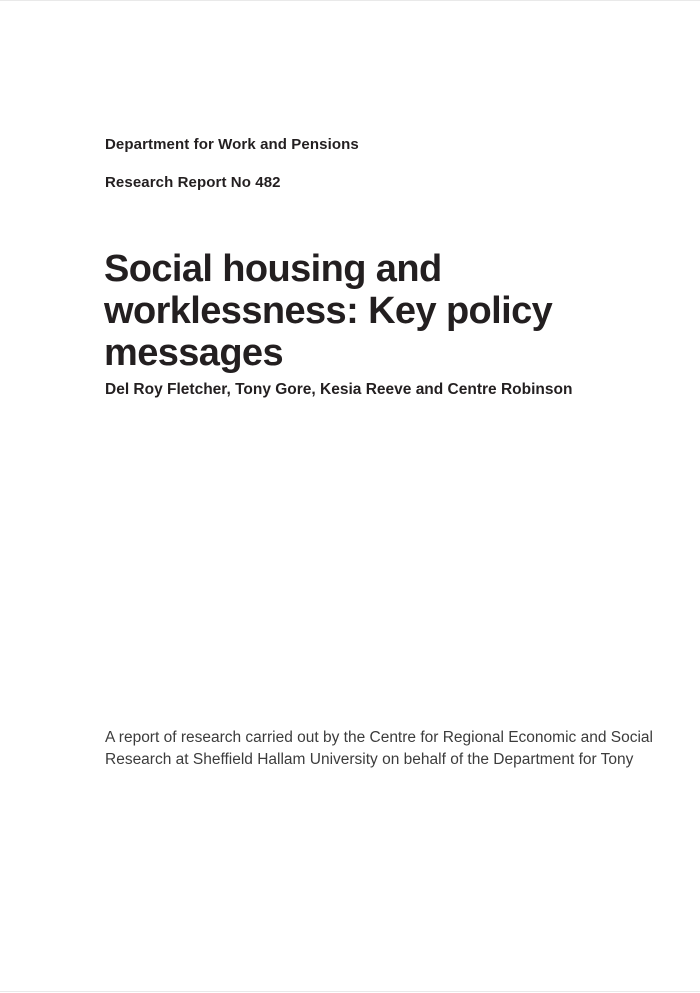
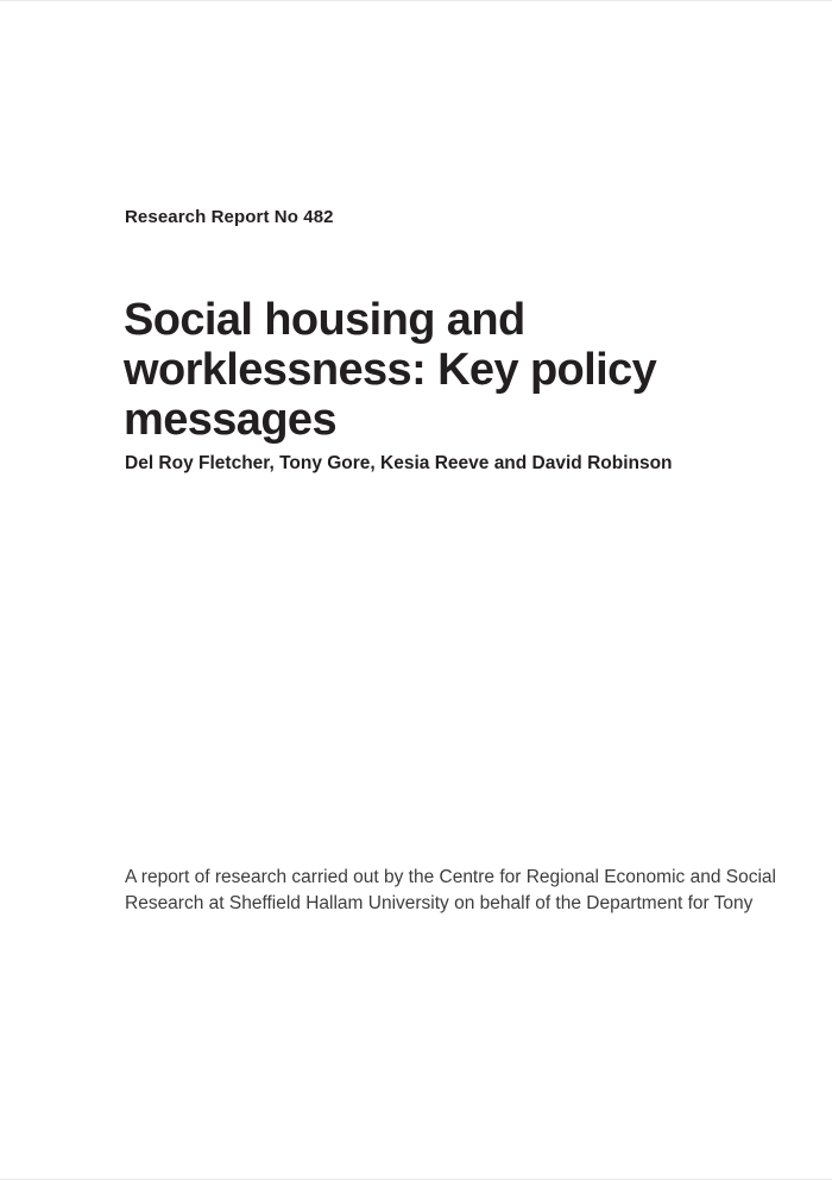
- Department for Work and Pensions
  Research Report No 482
  Social housing and
  worklessness: Key policy
  messages
- Del Roy Fletcher, Tony Gore, Kesia Reeve and Centre Robinson
+ Del Roy Fletcher, Tony Gore, Kesia Reeve and David Robinson
  A report of research carried out by the Centre for Regional Economic and Social
  Research at Sheffield Hallam University on behalf of the Department for Tony
